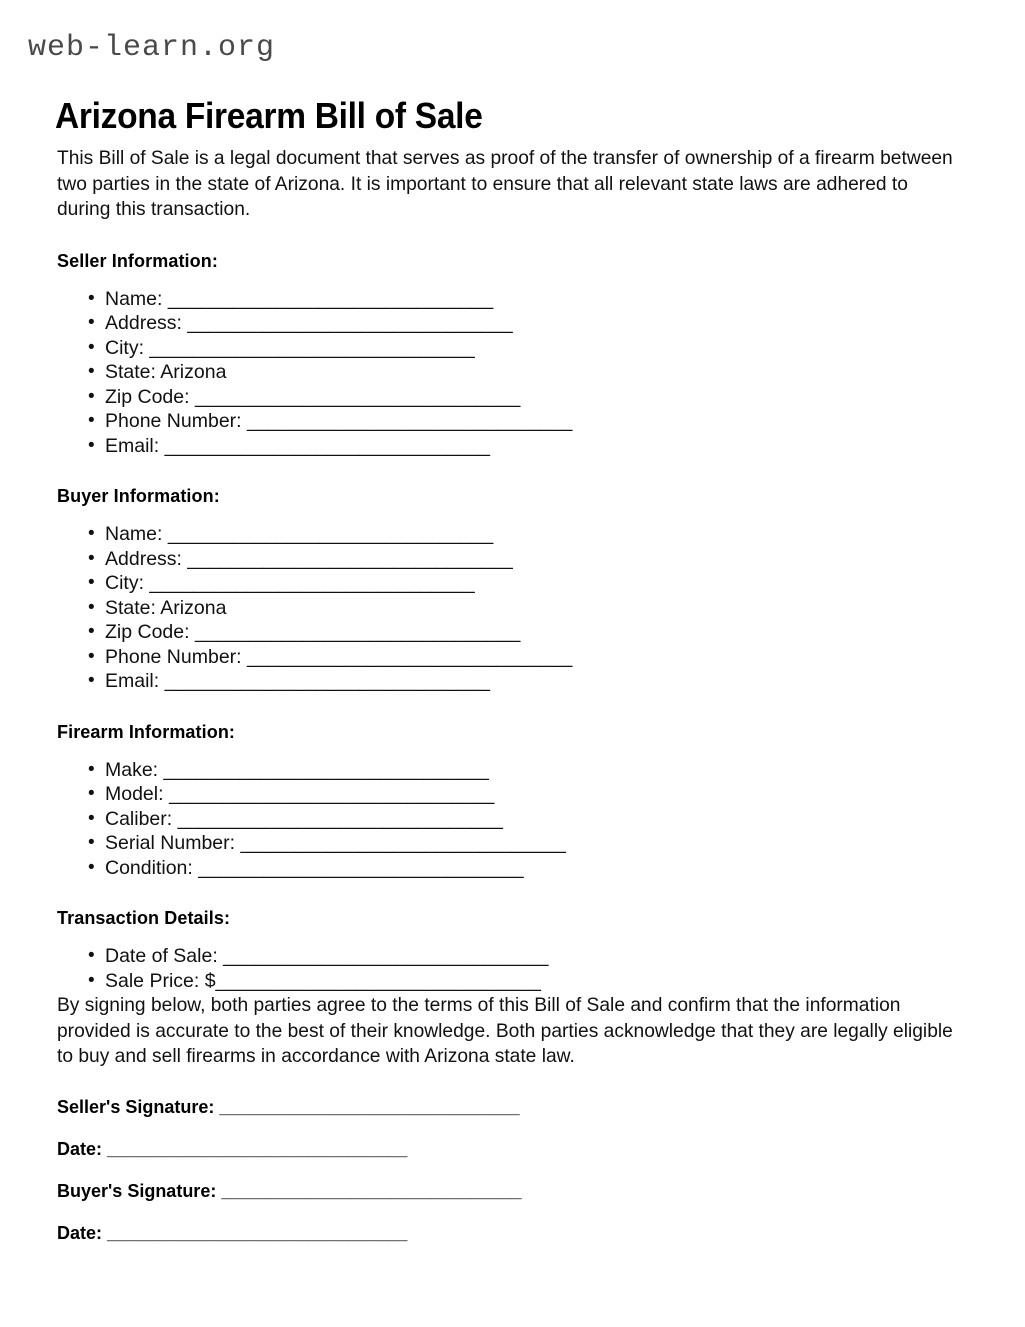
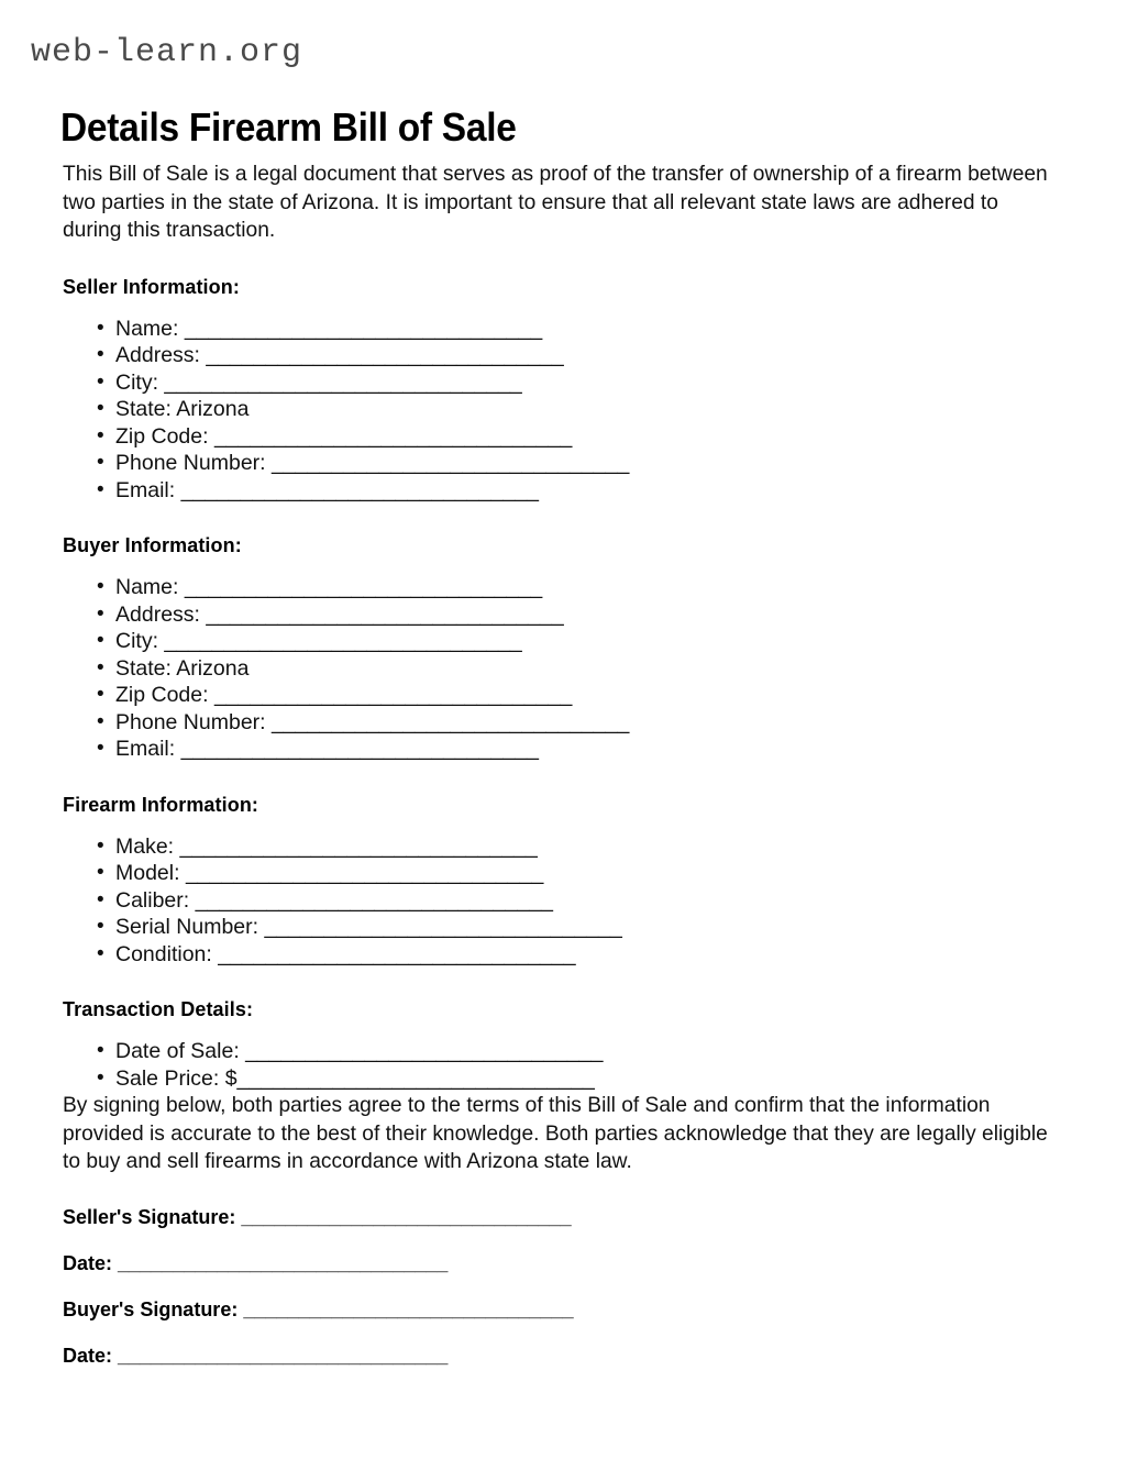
  web-learn.org
- Arizona Firearm Bill of Sale
+ Details Firearm Bill of Sale
  This Bill of Sale is a legal document that serves as proof of the transfer of ownership of a firearm between two parties in the state of Arizona. It is important to ensure that all relevant state laws are adhered to during this transaction.
  Seller Information:
  Name: ______________________________
  Address: ______________________________
  City: ______________________________
  State: Arizona
  Zip Code: ______________________________
  Phone Number: ______________________________
  Email: ______________________________
  Buyer Information:
  Name: ______________________________
  Address: ______________________________
  City: ______________________________
  State: Arizona
  Zip Code: ______________________________
  Phone Number: ______________________________
  Email: ______________________________
  Firearm Information:
  Make: ______________________________
  Model: ______________________________
  Caliber: ______________________________
  Serial Number: ______________________________
  Condition: ______________________________
  Transaction Details:
  Date of Sale: ______________________________
  Sale Price: $______________________________
  By signing below, both parties agree to the terms of this Bill of Sale and confirm that the information provided is accurate to the best of their knowledge. Both parties acknowledge that they are legally eligible to buy and sell firearms in accordance with Arizona state law.
  Seller's Signature: ______________________________
  Date: ______________________________
  Buyer's Signature: ______________________________
  Date: ______________________________
